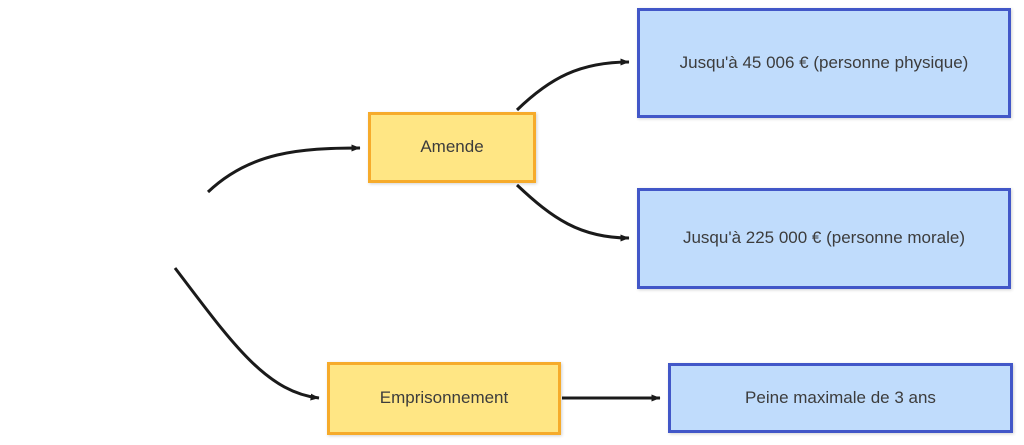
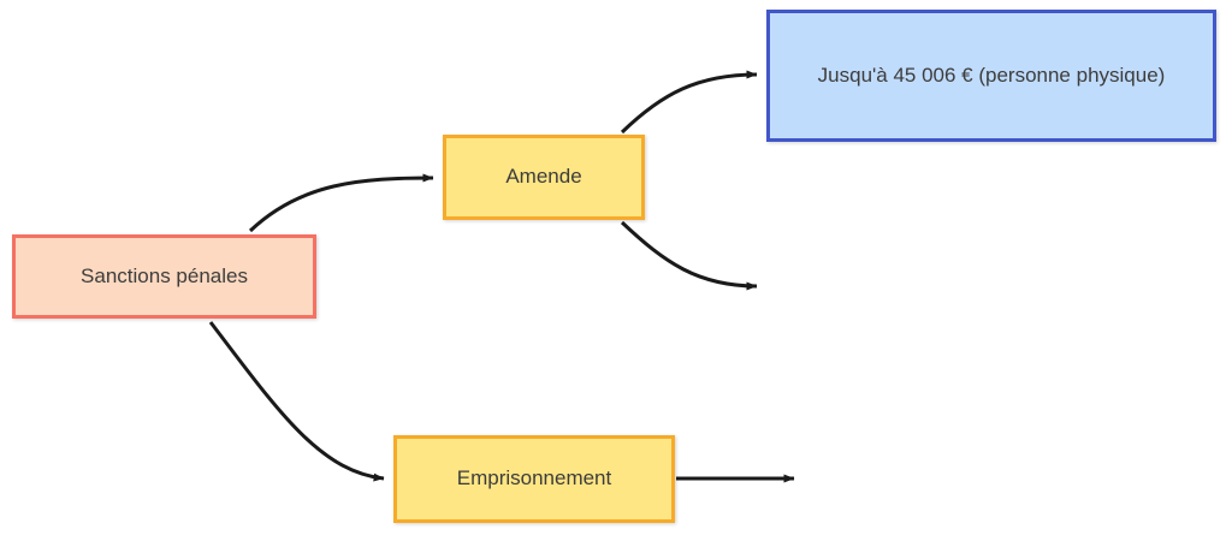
+ Sanctions pénales
  Amende
  Emprisonnement
  Jusqu'à 45 006 € (personne physique)
- Jusqu'à 225 000 € (personne morale)
- Peine maximale de 3 ans
